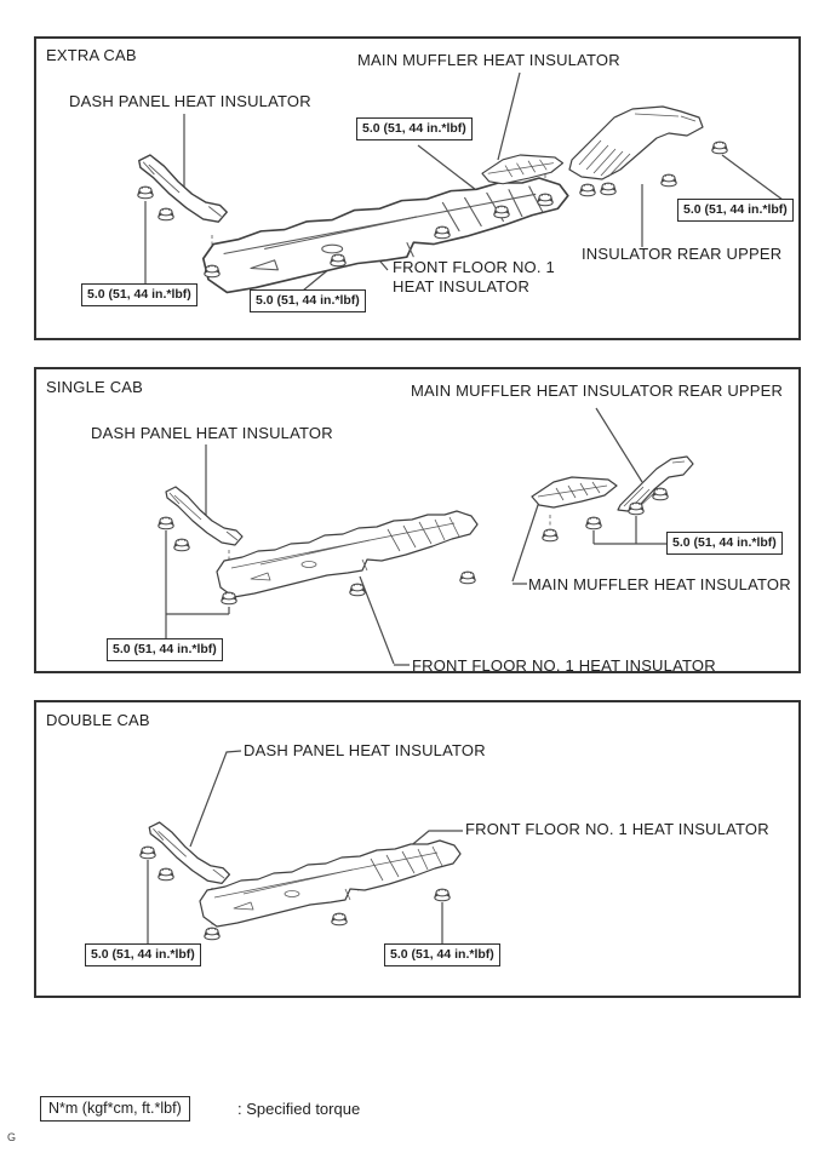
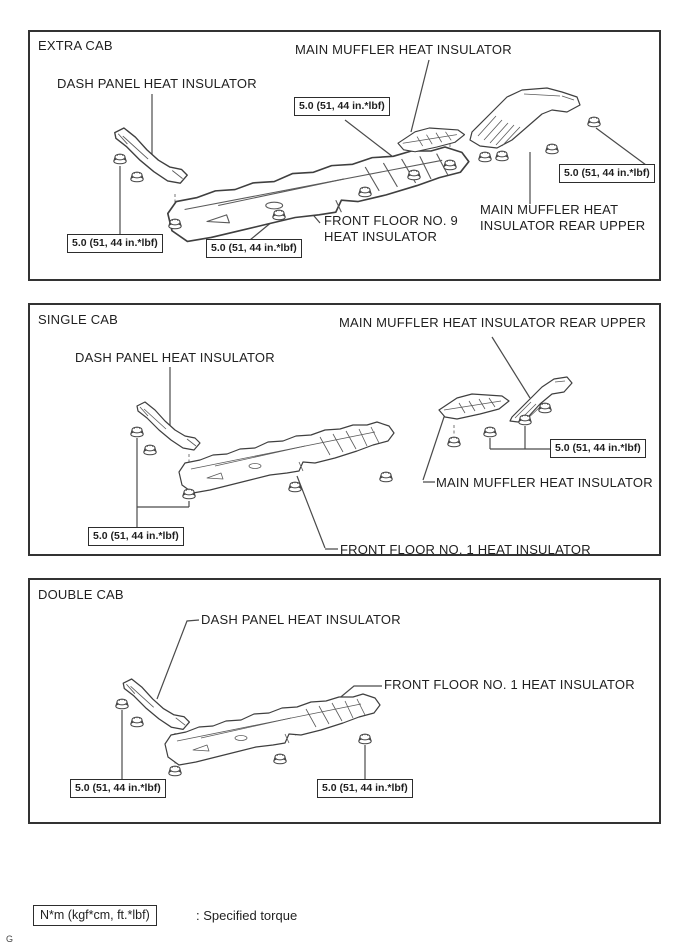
  EXTRA CAB
  MAIN MUFFLER HEAT INSULATOR
  DASH PANEL HEAT INSULATOR
+ MAIN MUFFLER HEAT
  INSULATOR REAR UPPER
- FRONT FLOOR NO. 1
+ FRONT FLOOR NO. 9
  HEAT INSULATOR
  5.0 (51, 44 in.*lbf)
  5.0 (51, 44 in.*lbf)
  5.0 (51, 44 in.*lbf)
  5.0 (51, 44 in.*lbf)
  SINGLE CAB
  MAIN MUFFLER HEAT INSULATOR REAR UPPER
  DASH PANEL HEAT INSULATOR
  MAIN MUFFLER HEAT INSULATOR
  FRONT FLOOR NO. 1 HEAT INSULATOR
  5.0 (51, 44 in.*lbf)
  5.0 (51, 44 in.*lbf)
  DOUBLE CAB
  DASH PANEL HEAT INSULATOR
  FRONT FLOOR NO. 1 HEAT INSULATOR
  5.0 (51, 44 in.*lbf)
  5.0 (51, 44 in.*lbf)
  N*m (kgf*cm, ft.*lbf)
  : Specified torque
  G
